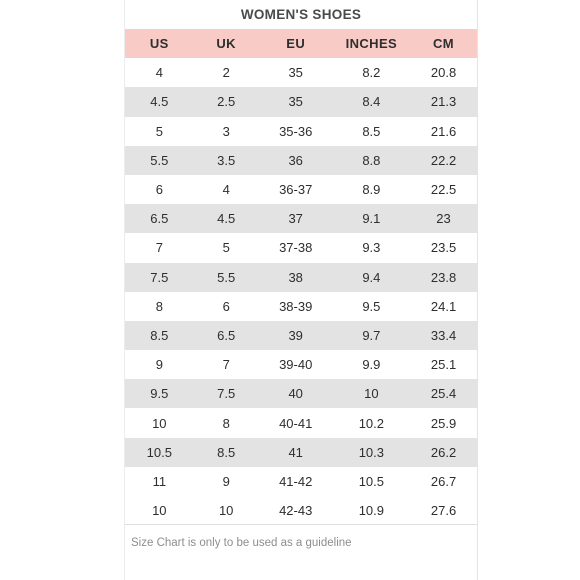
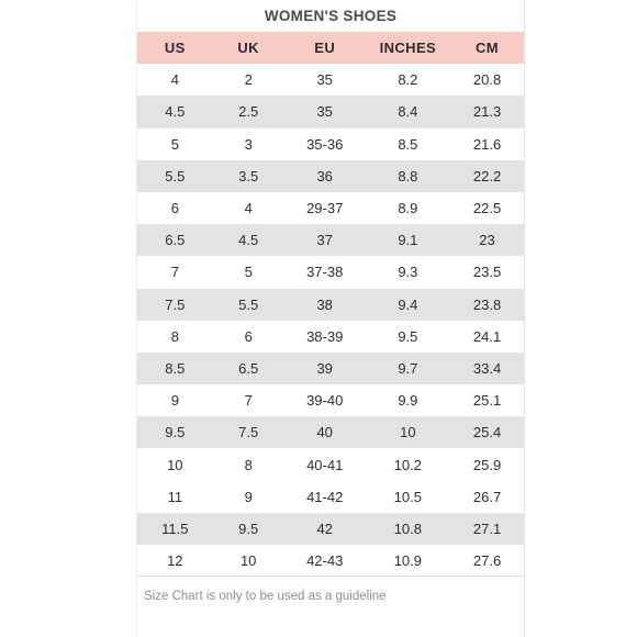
  WOMEN'S SHOES
  US	UK	EU	INCHES	CM
  4	2	35	8.2	20.8
  4.5	2.5	35	8.4	21.3
  5	3	35-36	8.5	21.6
  5.5	3.5	36	8.8	22.2
- 6	4	36-37	8.9	22.5
+ 6	4	29-37	8.9	22.5
  6.5	4.5	37	9.1	23
  7	5	37-38	9.3	23.5
  7.5	5.5	38	9.4	23.8
  8	6	38-39	9.5	24.1
  8.5	6.5	39	9.7	33.4
  9	7	39-40	9.9	25.1
  9.5	7.5	40	10	25.4
  10	8	40-41	10.2	25.9
- 10.5	8.5	41	10.3	26.2
  11	9	41-42	10.5	26.7
+ 11.5	9.5	42	10.8	27.1
- 10	10	42-43	10.9	27.6
+ 12	10	42-43	10.9	27.6
  Size Chart is only to be used as a guideline
